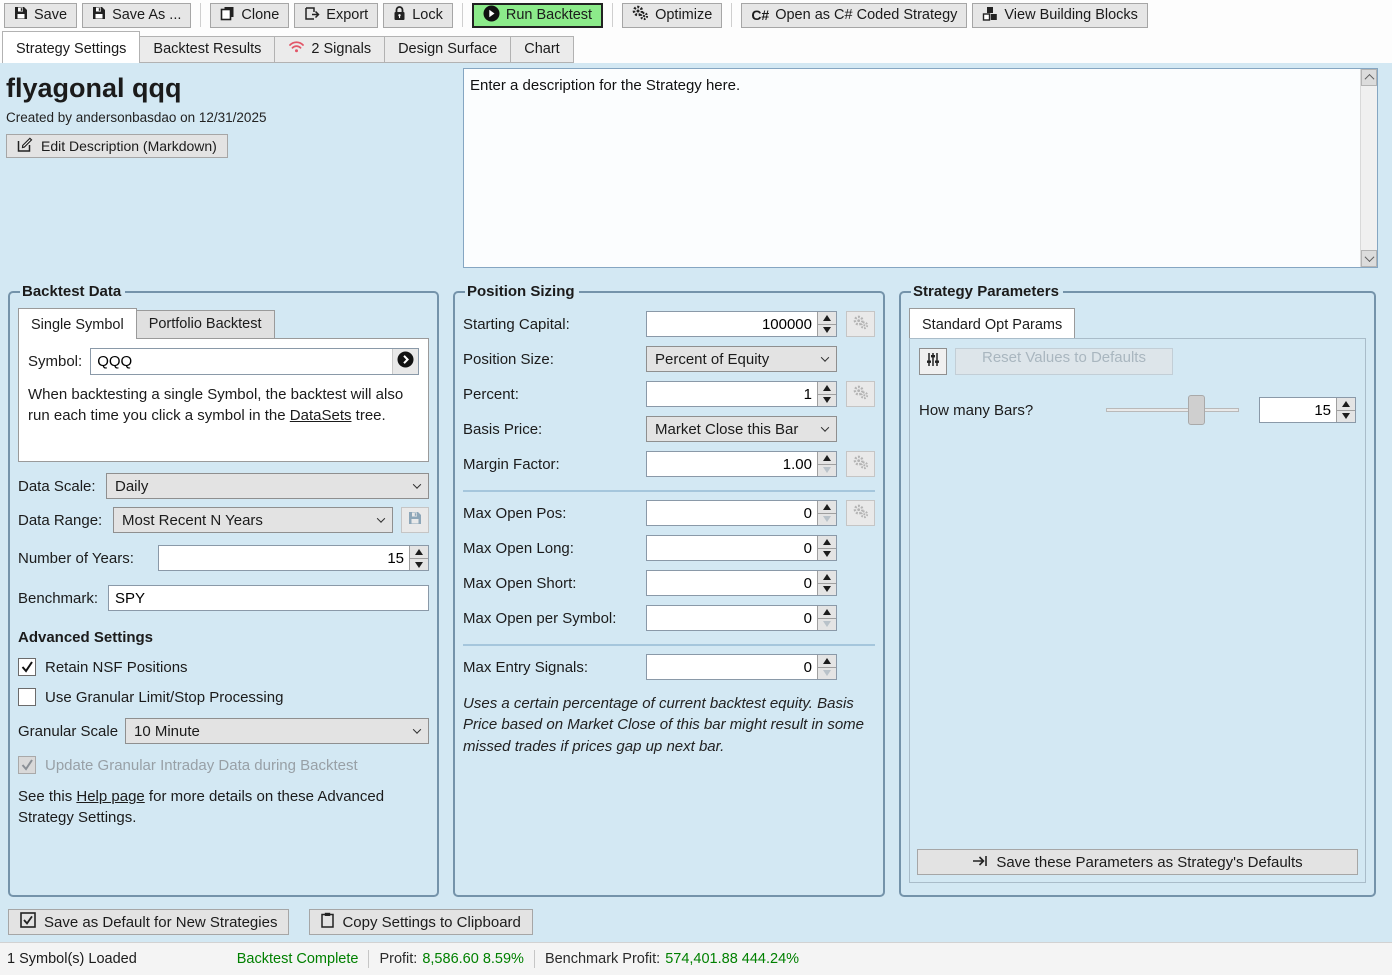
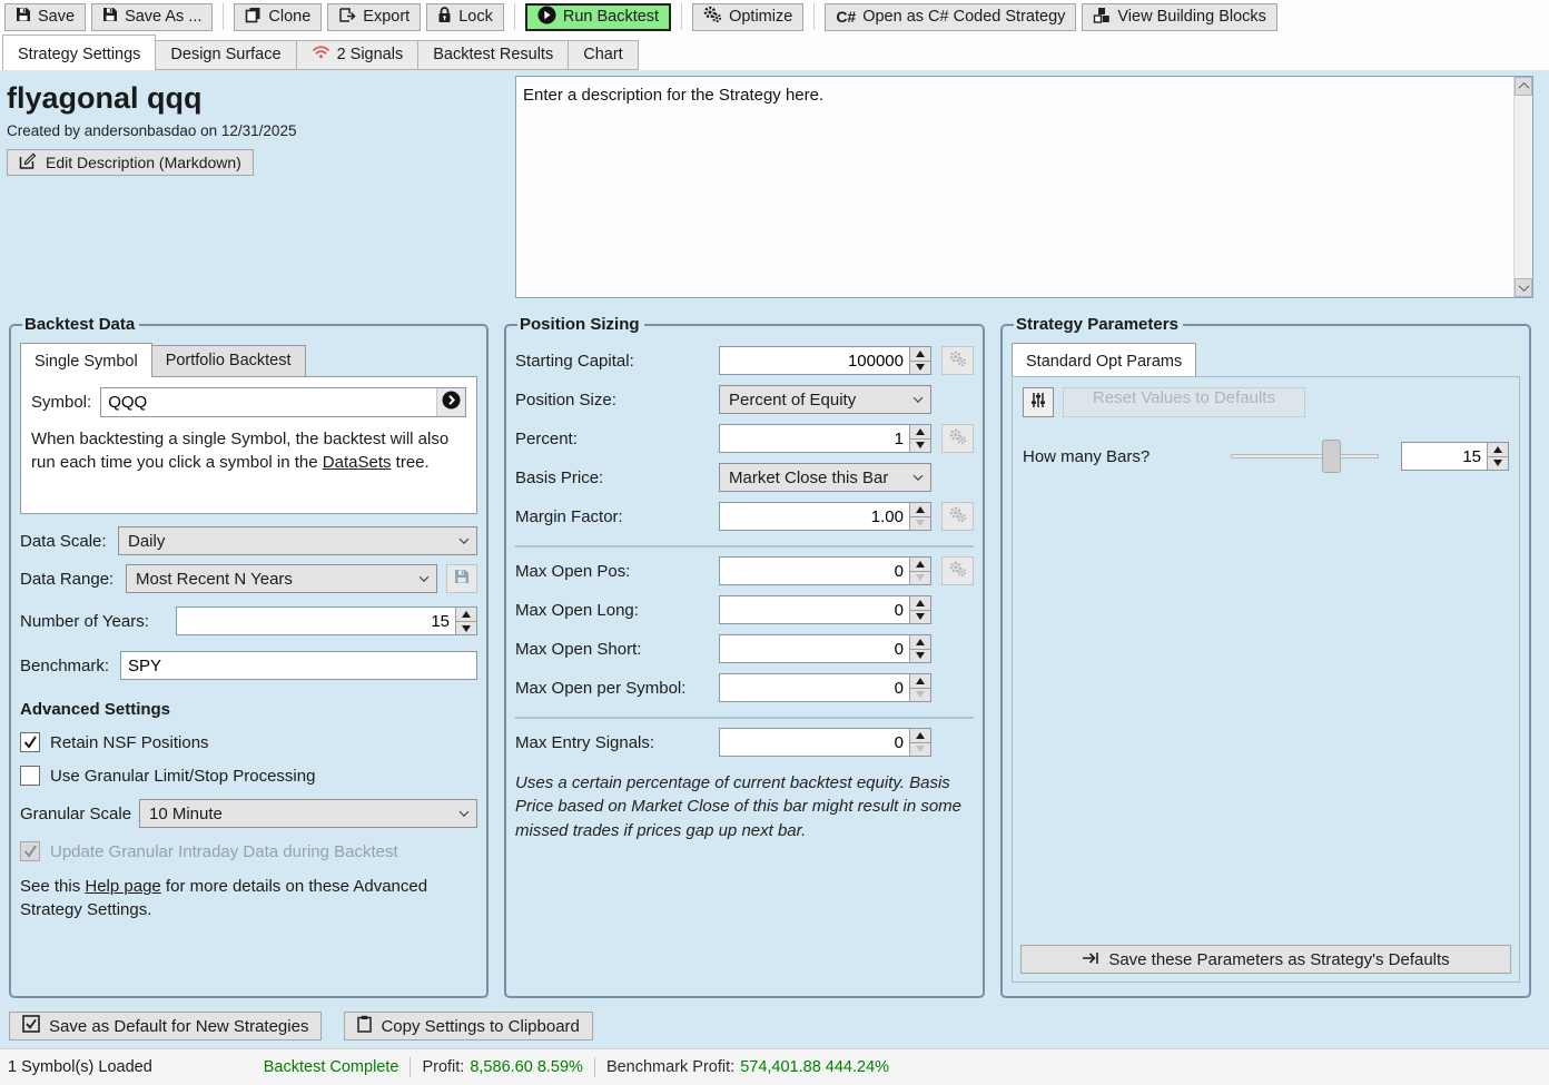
  Save
  Save As ...
  Clone
  Export
  Lock
  Run Backtest
  Optimize
  C#
  Open as C# Coded Strategy
  View Building Blocks
  Strategy Settings
- Backtest Results
+ Design Surface
  2 Signals
- Design Surface
+ Backtest Results
  Chart
  flyagonal qqq
  Created by andersonbasdao on 12/31/2025
  Edit Description (Markdown)
  Enter a description for the Strategy here.
  Backtest Data
  Single Symbol
  Portfolio Backtest
  Symbol:
  QQQ
  When backtesting a single Symbol, the backtest will also run each time you click a symbol in the DataSets tree.
  Data Scale:
  Daily
  Data Range:
  Most Recent N Years
  Number of Years:
  15
  Benchmark:
  SPY
  Advanced Settings
  Retain NSF Positions
  Use Granular Limit/Stop Processing
  Granular Scale
  10 Minute
  Update Granular Intraday Data during Backtest
  See this Help page for more details on these Advanced Strategy Settings.
  Position Sizing
  Starting Capital:
  100000
  Position Size:
  Percent of Equity
  Percent:
  1
  Basis Price:
  Market Close this Bar
  Margin Factor:
  1.00
  Max Open Pos:
  0
  Max Open Long:
  0
  Max Open Short:
  0
  Max Open per Symbol:
  0
  Max Entry Signals:
  0
  Uses a certain percentage of current backtest equity. Basis Price based on Market Close of this bar might result in some missed trades if prices gap up next bar.
  Strategy Parameters
  Standard Opt Params
  Reset Values to Defaults
  How many Bars?
  15
  Save these Parameters as Strategy's Defaults
  Save as Default for New Strategies
  Copy Settings to Clipboard
  1 Symbol(s) Loaded
  Backtest Complete
  Profit: 8,586.60 8.59%
  Benchmark Profit: 574,401.88 444.24%
